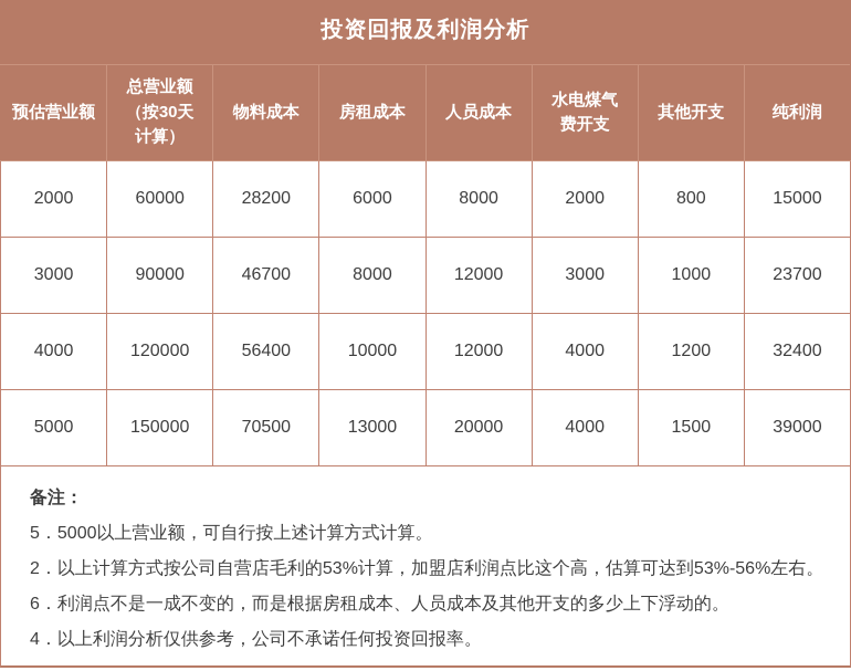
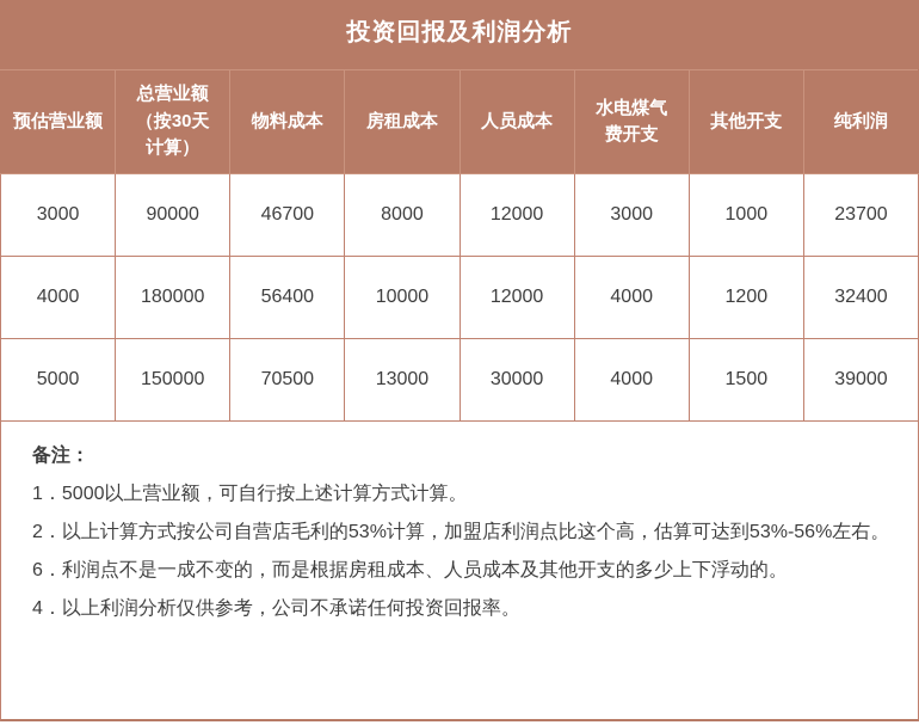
  投资回报及利润分析
  预估营业额	总营业额 （按30天 计算）	物料成本	房租成本	人员成本	水电煤气 费开支	其他开支	纯利润
- 2000	60000	28200	6000	8000	2000	800	15000
  3000	90000	46700	8000	12000	3000	1000	23700
- 4000	120000	56400	10000	12000	4000	1200	32400
+ 4000	180000	56400	10000	12000	4000	1200	32400
- 5000	150000	70500	13000	20000	4000	1500	39000
+ 5000	150000	70500	13000	30000	4000	1500	39000
  备注：
- 5．5000以上营业额，可自行按上述计算方式计算。
+ 1．5000以上营业额，可自行按上述计算方式计算。
  2．以上计算方式按公司自营店毛利的53%计算，加盟店利润点比这个高，估算可达到53%-56%左右。
  6．利润点不是一成不变的，而是根据房租成本、人员成本及其他开支的多少上下浮动的。
  4．以上利润分析仅供参考，公司不承诺任何投资回报率。
